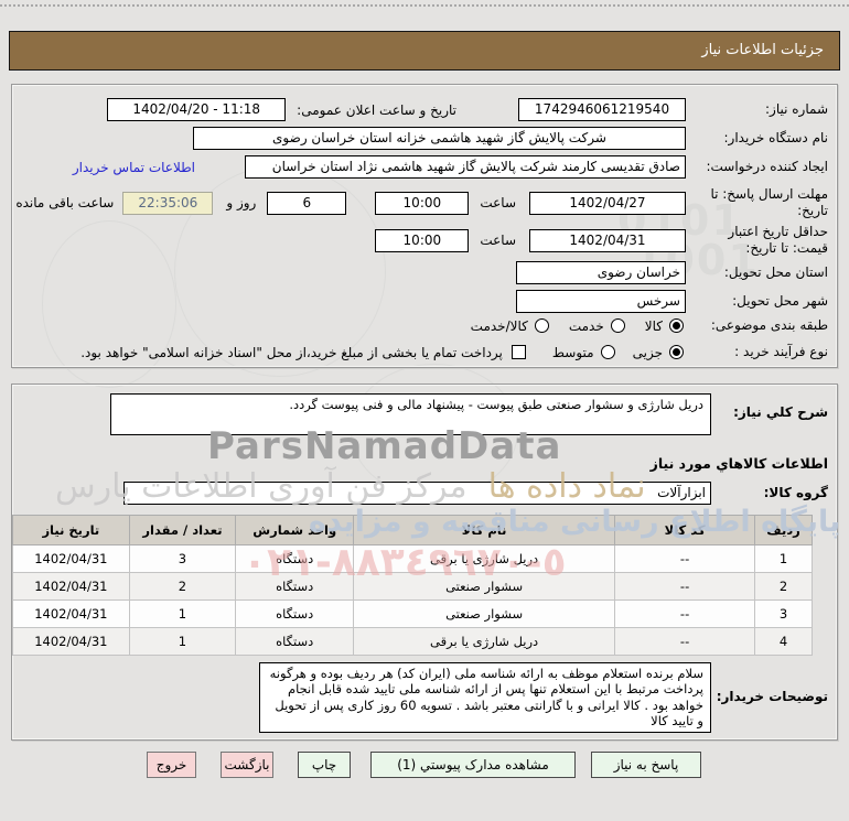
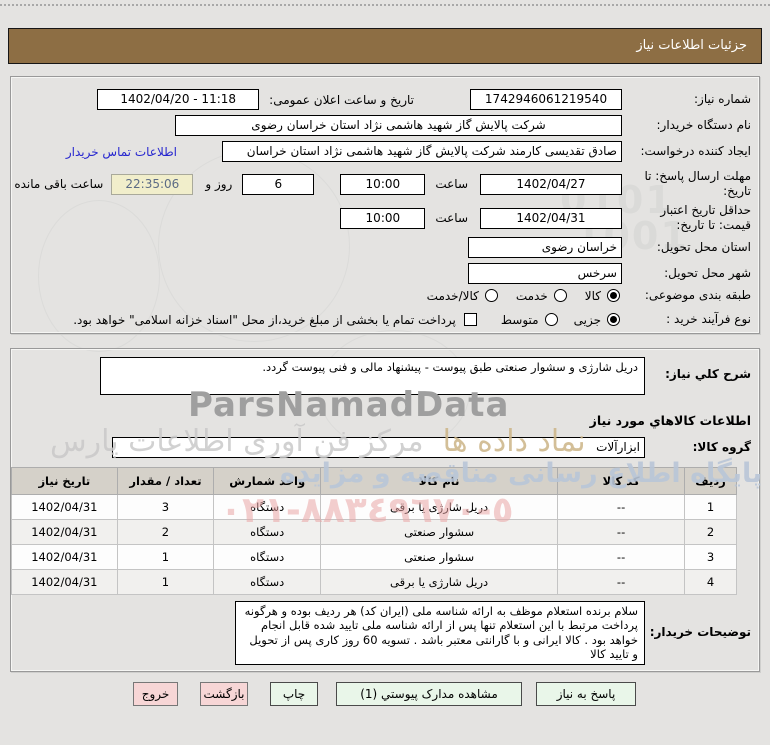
  0101
  1001
  جزئیات اطلاعات نیاز
  شماره نیاز:
  1742946061219540
  تاریخ و ساعت اعلان عمومی:
  1402/04/20 - 11:18
  نام دستگاه خریدار:
- شرکت پالایش گاز شهید هاشمی خزانه استان خراسان رضوی
+ شرکت پالایش گاز شهید هاشمی نژاد استان خراسان رضوی
  ایجاد کننده درخواست:
  صادق تقدیسی کارمند شرکت پالایش گاز شهید هاشمی نژاد استان خراسان
  اطلاعات تماس خریدار
  مهلت ارسال پاسخ: تا تاریخ:
  1402/04/27
  ساعت
  10:00
  6
  روز و
  22:35:06
  ساعت باقی مانده
  حداقل تاریخ اعتبار قیمت: تا تاریخ:
  1402/04/31
  ساعت
  10:00
  استان محل تحویل:
  خراسان رضوی
  شهر محل تحویل:
  سرخس
  طبقه بندی موضوعی:
  کالا
  خدمت
  کالا/خدمت
  نوع فرآیند خرید :
  جزیی
  متوسط
  پرداخت تمام یا بخشی از مبلغ خرید،از محل "اسناد خزانه اسلامی" خواهد بود.
  شرح کلي نیاز:
  دریل شارژی و سشوار صنعتی طبق پیوست - پیشنهاد مالی و فنی پیوست گردد.
  اطلاعات کالاهاي مورد نیاز
  گروه کالا:
  ابزارآلات
  ردیف	کد کالا	نام کالا	واحد شمارش	تعداد / مقدار	تاریخ نیاز
  1	--	دریل شارژی یا برقی	دستگاه	3	1402/04/31
  2	--	سشوار صنعتی	دستگاه	2	1402/04/31
  3	--	سشوار صنعتی	دستگاه	1	1402/04/31
  4	--	دریل شارژی یا برقی	دستگاه	1	1402/04/31
  توضیحات خریدار:
  سلام برنده استعلام موظف به ارائه شناسه ملی (ایران کد) هر ردیف بوده و هرگونه پرداخت مرتبط با این استعلام تنها پس از ارائه شناسه ملی تایید شده قابل انجام خواهد بود . کالا ایرانی و با گارانتی معتبر باشد . تسویه 60 روز کاری پس از تحویل و تایید کالا
  ParsNamadData
  نماد داده ها مرکز فن آوری اطلاعات پ
  پایگاه اطلاع رسانی مناقصه و مزایده
  ۰۲۱-۸۸۳٤۹٦۷۰-٥
  پاسخ به نیاز
  مشاهده مدارک پیوستي (1)
  چاپ
  بازگشت
  خروج
